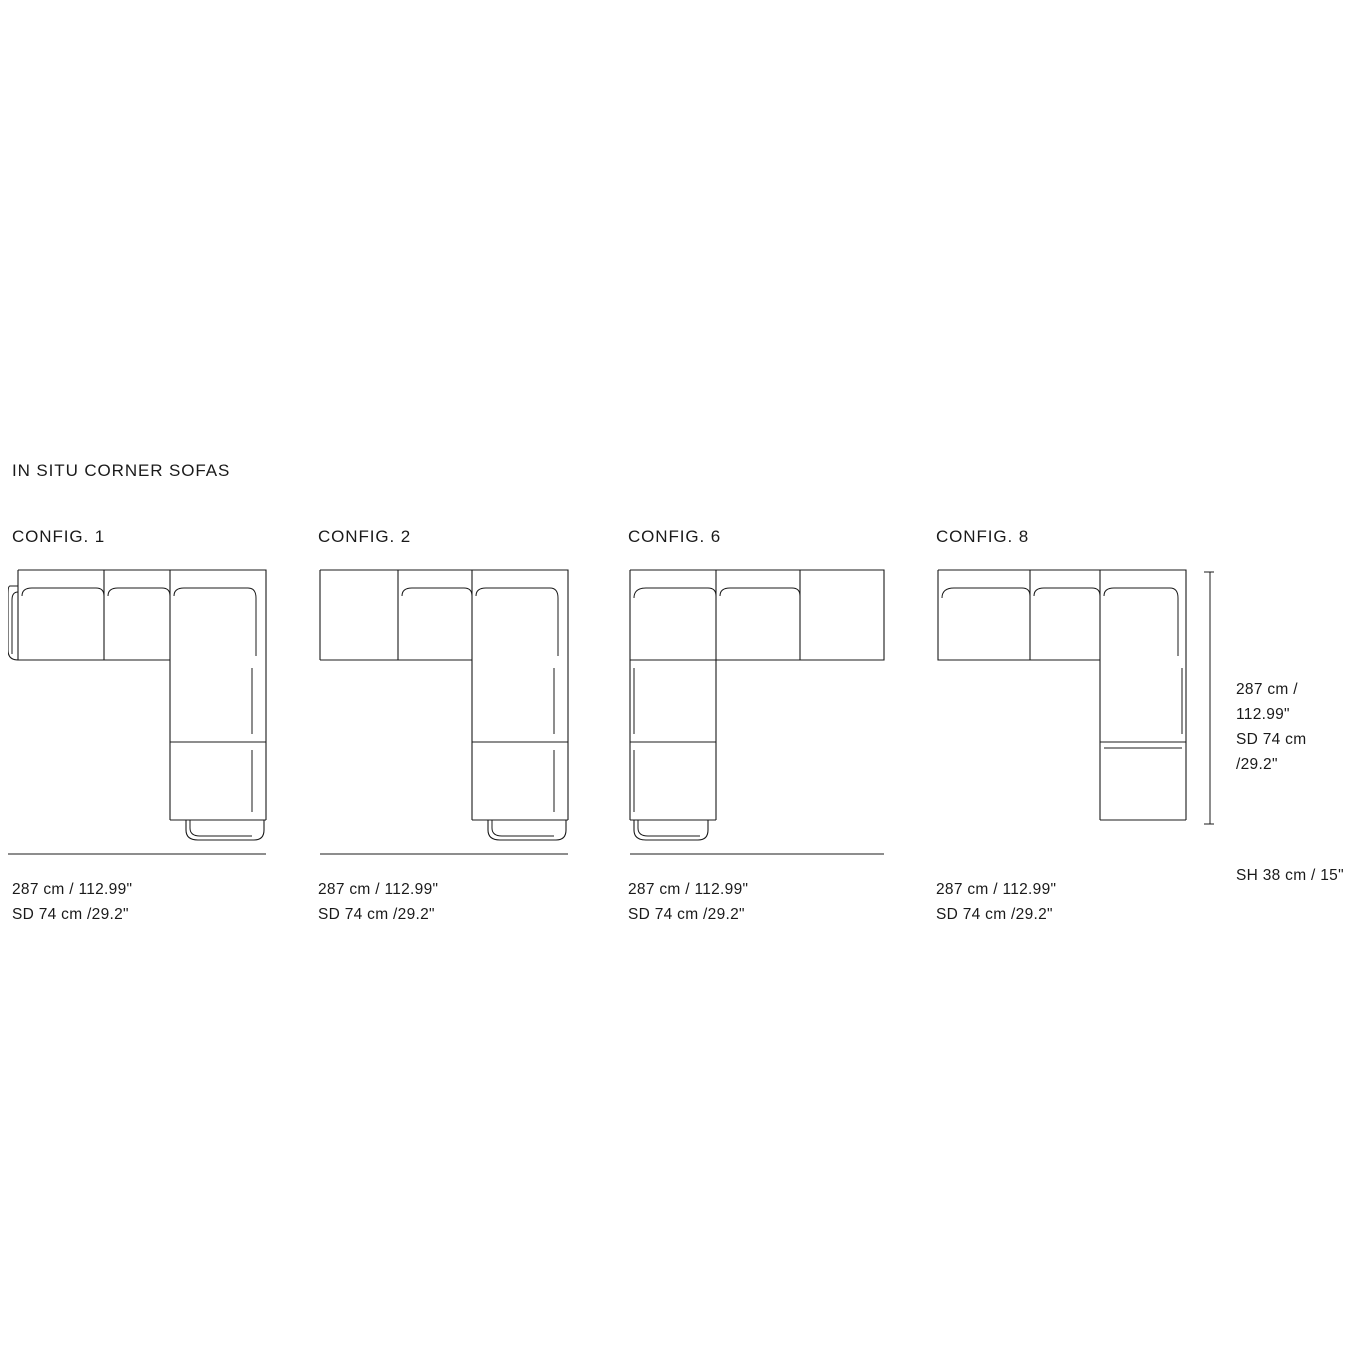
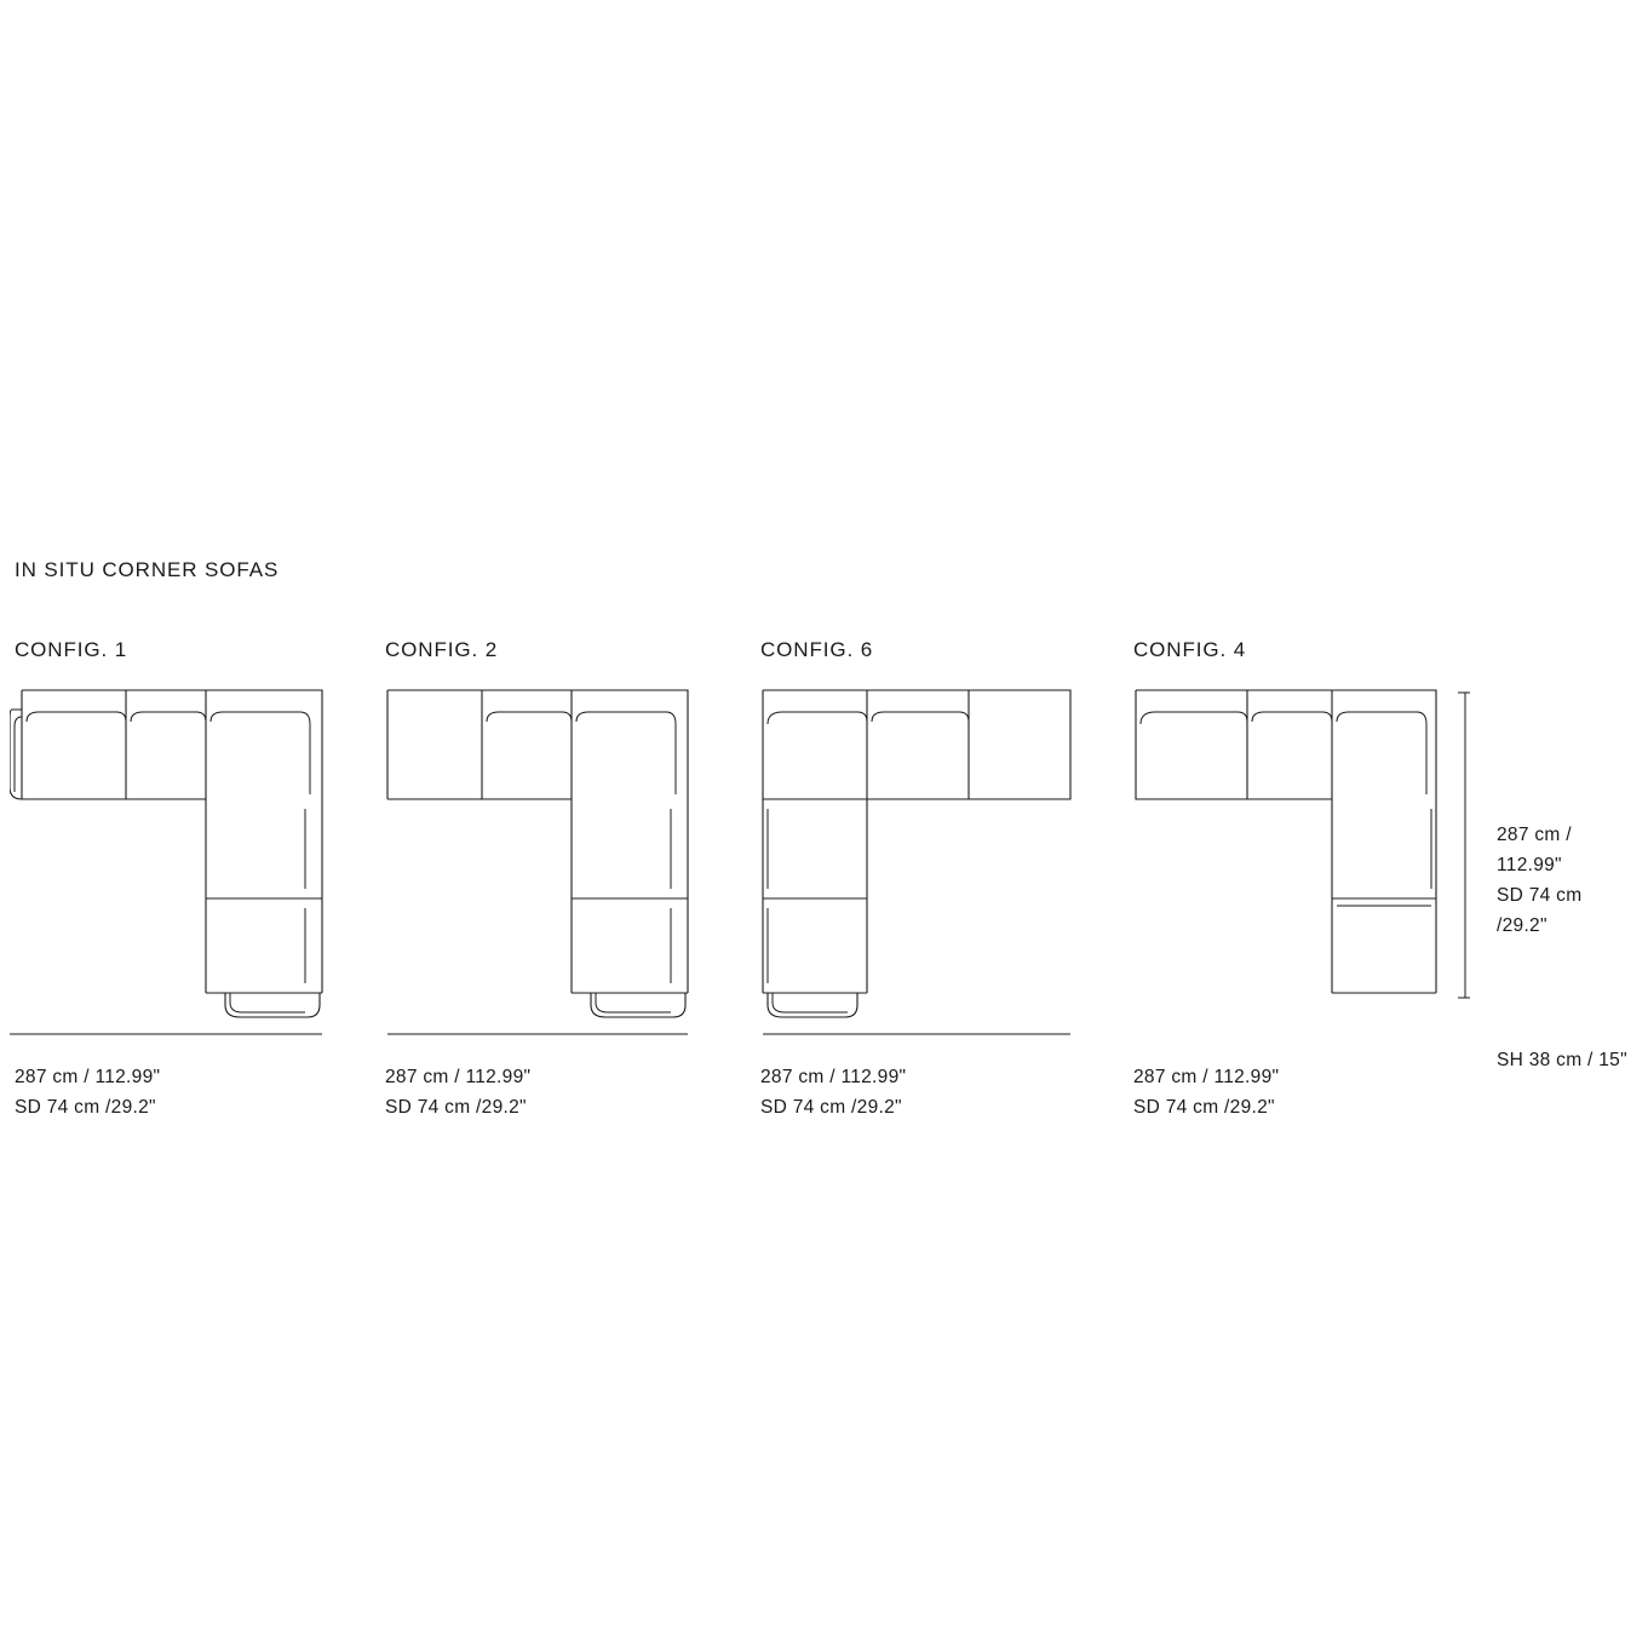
  IN SITU CORNER SOFAS
  CONFIG. 1
  CONFIG. 2
  CONFIG. 6
- CONFIG. 8
+ CONFIG. 4
  287 cm / 112.99"
  SD 74 cm /29.2"
  287 cm / 112.99"
  SD 74 cm /29.2"
  287 cm / 112.99"
  SD 74 cm /29.2"
  287 cm / 112.99"
  SD 74 cm /29.2"
  287 cm /
  112.99"
  SD 74 cm
  /29.2"
  SH 38 cm / 15"
